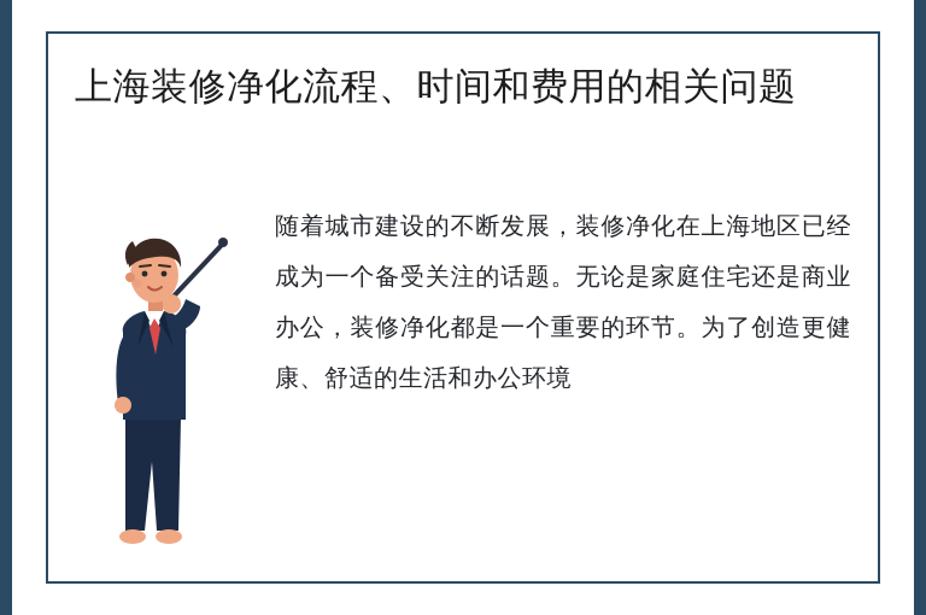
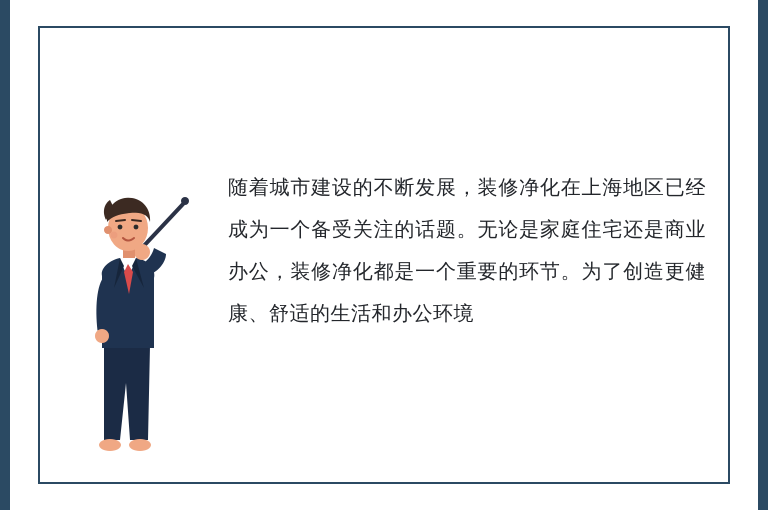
- 上海装修净化流程、时间和费用的相关问题
  随着城市建设的不断发展，装修净化在上海地区已经成为一个备受关注的话题。无论是家庭住宅还是商业办公，装修净化都是一个重要的环节。为了创造更健康、舒适的生活和办公环境
